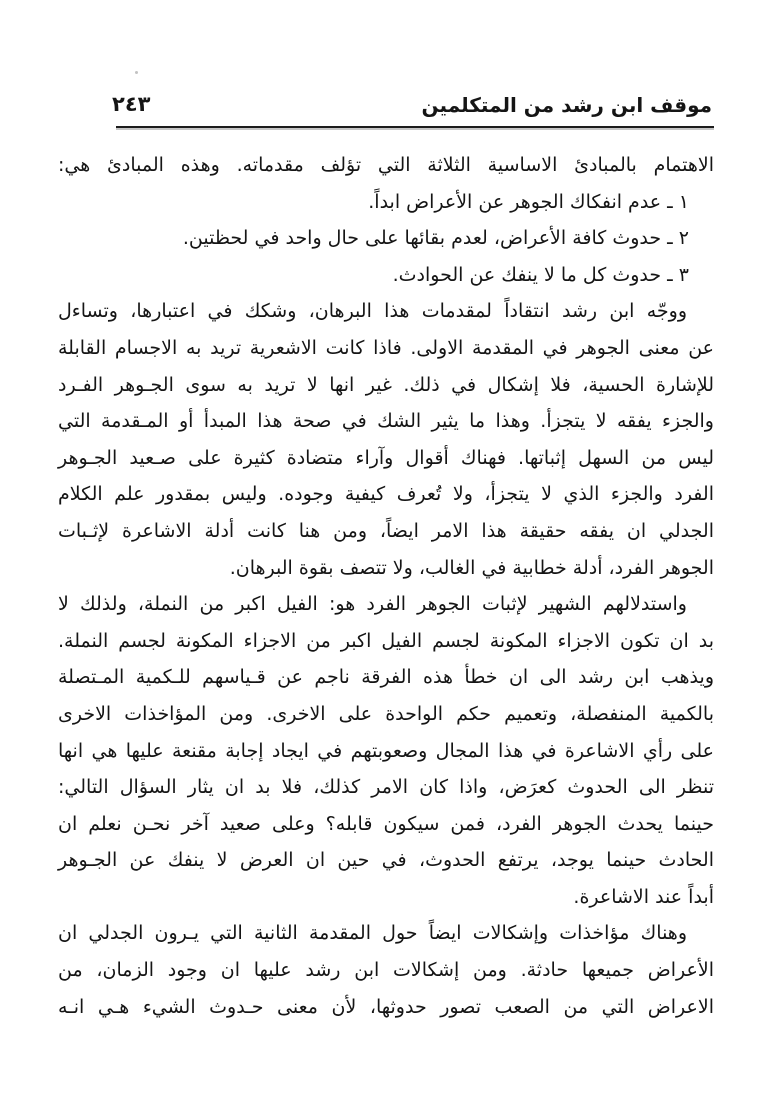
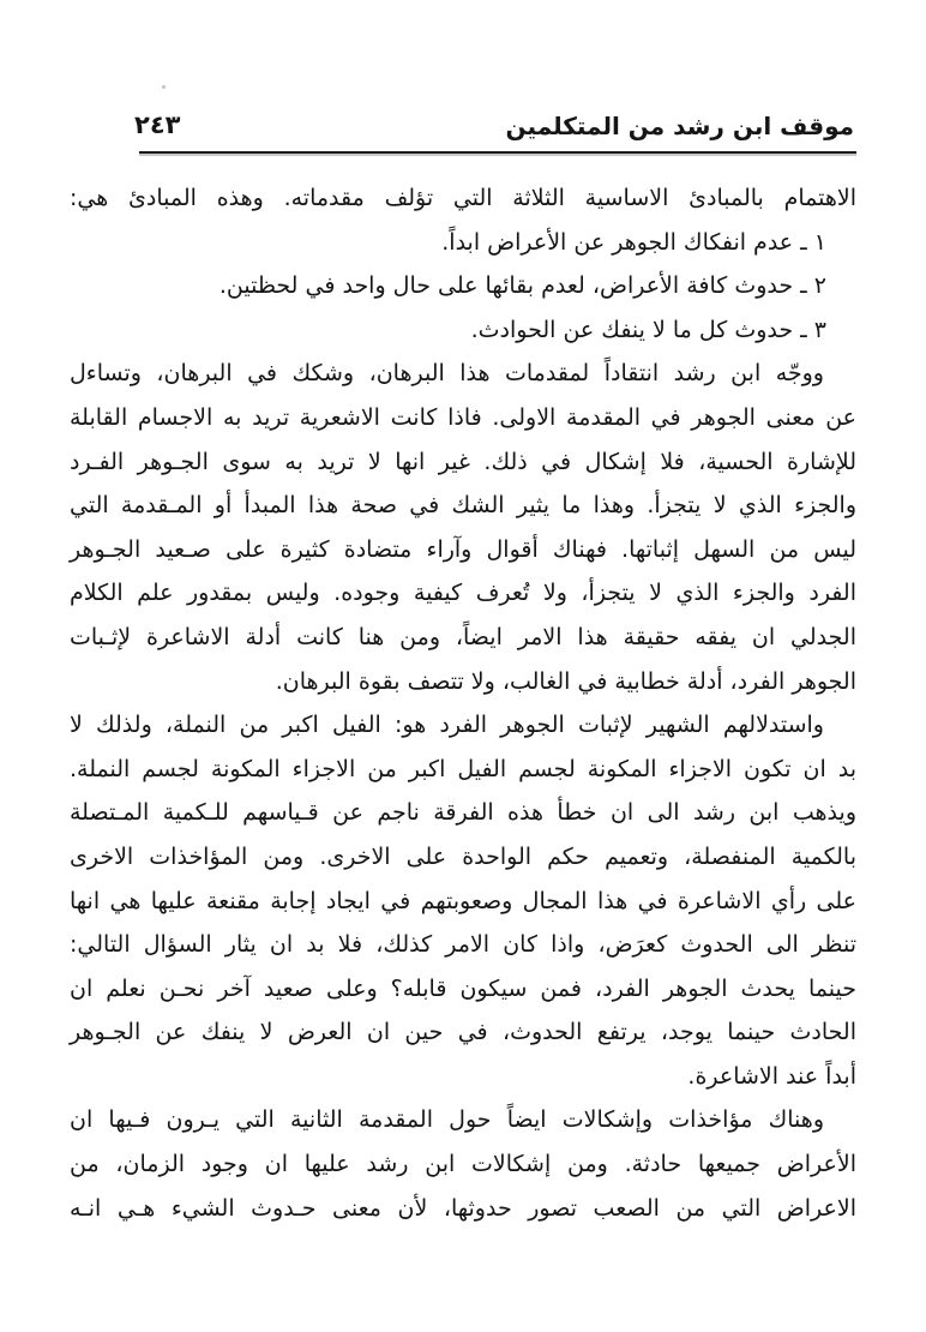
  ٢٤٣
  موقف ابن رشد من المتكلمين
  الاهتمام بالمبادئ الاساسية الثلاثة التي تؤلف مقدماته. وهذه المبادئ هي:
  ١ ـ عدم انفكاك الجوهر عن الأعراض ابداً.
  ٢ ـ حدوث كافة الأعراض، لعدم بقائها على حال واحد في لحظتين.
  ٣ ـ حدوث كل ما لا ينفك عن الحوادث.
- ووجّه ابن رشد انتقاداً لمقدمات هذا البرهان، وشكك في اعتبارها، وتساءل
+ ووجّه ابن رشد انتقاداً لمقدمات هذا البرهان، وشكك في البرهان، وتساءل
  عن معنى الجوهر في المقدمة الاولى. فاذا كانت الاشعرية تريد به الاجسام القابلة
  للإشارة الحسية، فلا إشكال في ذلك. غير انها لا تريد به سوى الجـوهر الفـرد
- والجزء يفقه لا يتجزأ. وهذا ما يثير الشك في صحة هذا المبدأ أو المـقدمة التي
+ والجزء الذي لا يتجزأ. وهذا ما يثير الشك في صحة هذا المبدأ أو المـقدمة التي
  ليس من السهل إثباتها. فهناك أقوال وآراء متضادة كثيرة على صـعيد الجـوهر
  الفرد والجزء الذي لا يتجزأ، ولا تُعرف كيفية وجوده. وليس بمقدور علم الكلام
  الجدلي ان يفقه حقيقة هذا الامر ايضاً، ومن هنا كانت أدلة الاشاعرة لإثـبات
  الجوهر الفرد، أدلة خطابية في الغالب، ولا تتصف بقوة البرهان.
  واستدلالهم الشهير لإثبات الجوهر الفرد هو: الفيل اكبر من النملة، ولذلك لا
  بد ان تكون الاجزاء المكونة لجسم الفيل اكبر من الاجزاء المكونة لجسم النملة.
  ويذهب ابن رشد الى ان خطأ هذه الفرقة ناجم عن قـياسهم للـكمية المـتصلة
  بالكمية المنفصلة، وتعميم حكم الواحدة على الاخرى. ومن المؤاخذات الاخرى
  على رأي الاشاعرة في هذا المجال وصعوبتهم في ايجاد إجابة مقنعة عليها هي انها
  تنظر الى الحدوث كعرَض، واذا كان الامر كذلك، فلا بد ان يثار السؤال التالي:
  حينما يحدث الجوهر الفرد، فمن سيكون قابله؟ وعلى صعيد آخر نحـن نعلم ان
  الحادث حينما يوجد، يرتفع الحدوث، في حين ان العرض لا ينفك عن الجـوهر
  أبداً عند الاشاعرة.
- وهناك مؤاخذات وإشكالات ايضاً حول المقدمة الثانية التي يـرون الجدلي ان
+ وهناك مؤاخذات وإشكالات ايضاً حول المقدمة الثانية التي يـرون فـيها ان
  الأعراض جميعها حادثة. ومن إشكالات ابن رشد عليها ان وجود الزمان، من
  الاعراض التي من الصعب تصور حدوثها، لأن معنى حـدوث الشيء هـي انـه
